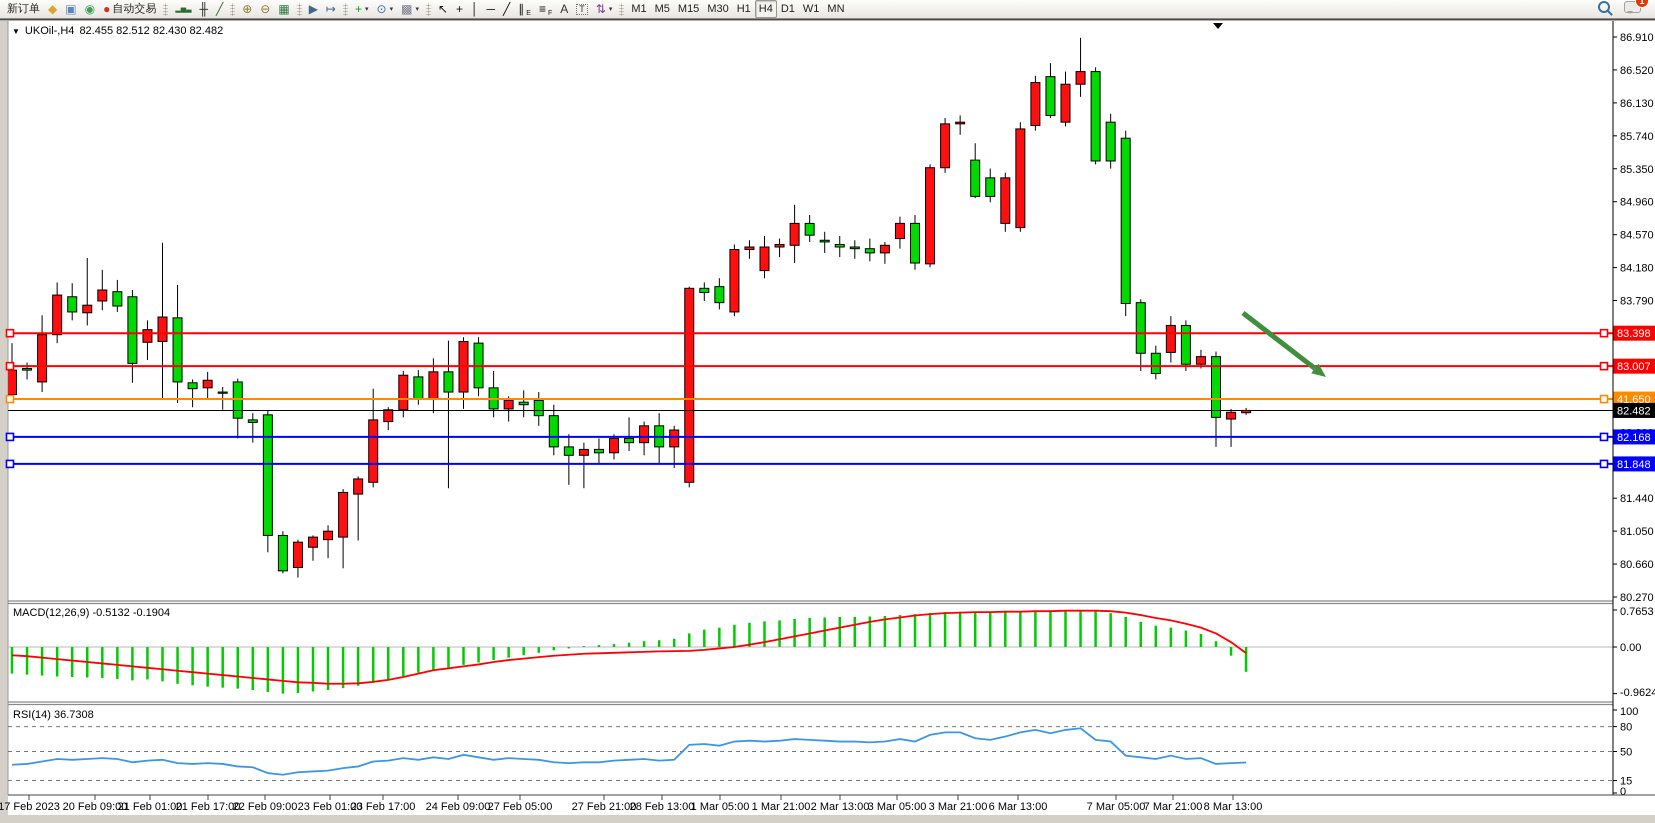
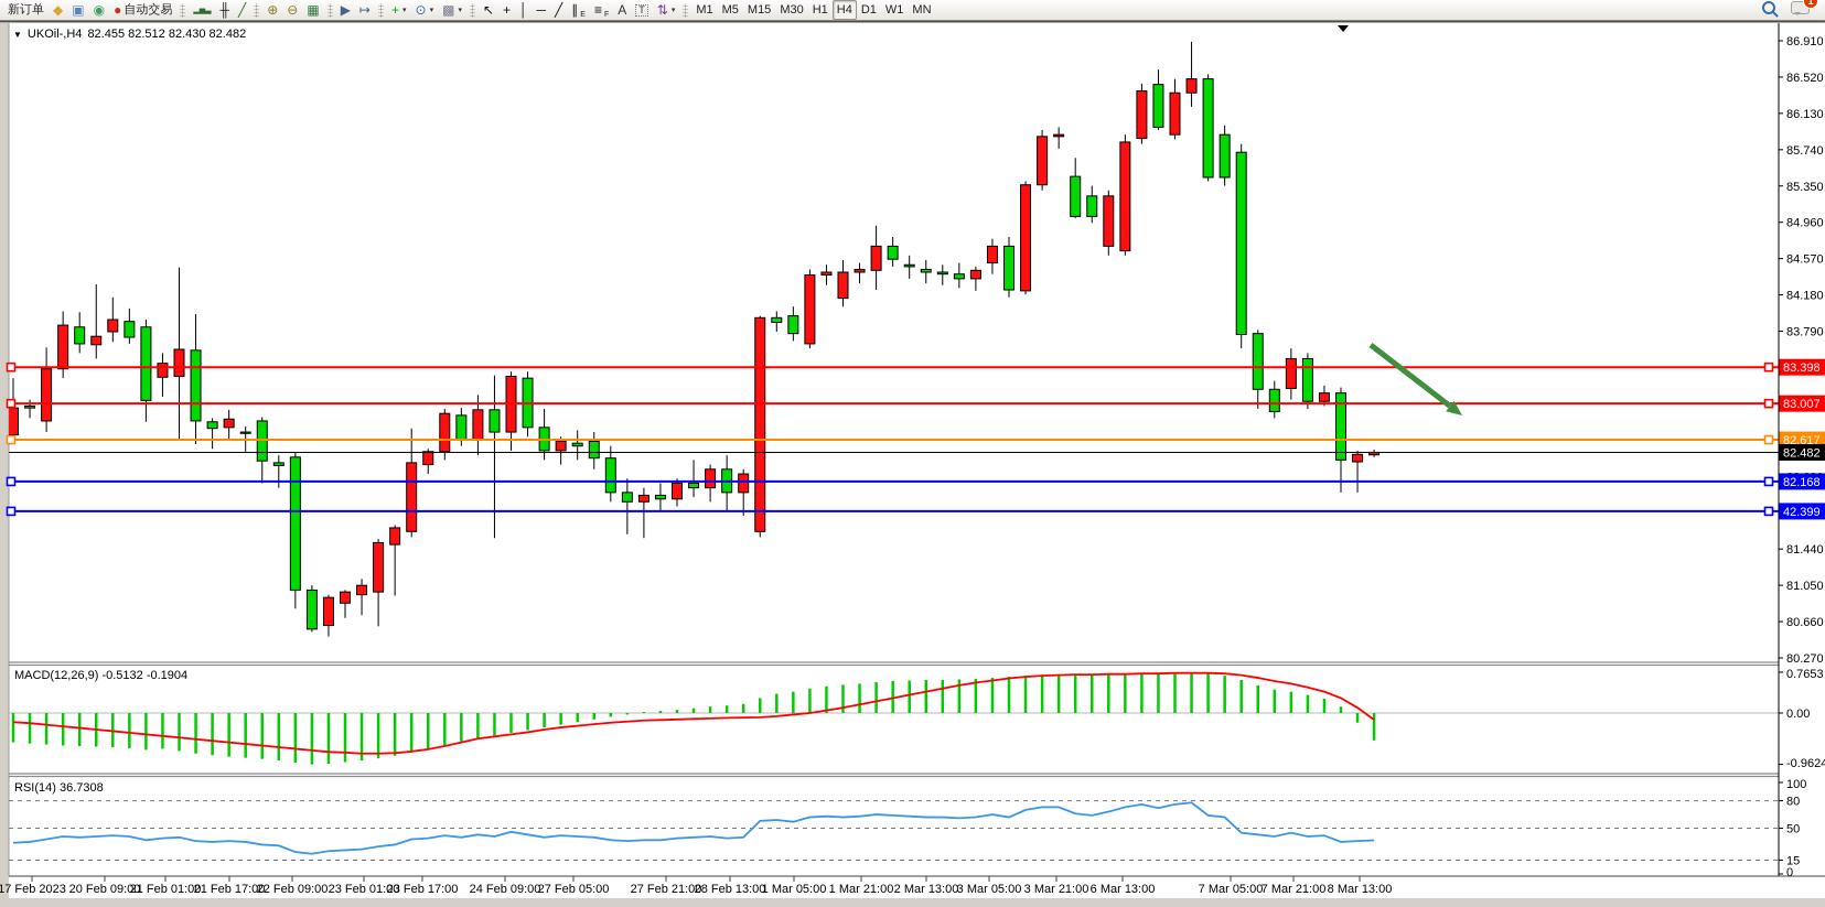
  86.910
  86.520
  86.130
  85.740
  85.350
  84.960
  84.570
  84.180
  83.790
  81.440
  81.050
  80.660
  80.270
  83.398
  83.007
- 41.650
+ 82.617
  82.168
- 81.848
+ 42.399
  82.482
  0.7653
  0.00
  -0.9624
  100
  80
  50
  15
  0
  17 Feb 2023
  20 Feb 09:00
  21 Feb 01:00
  21 Feb 17:00
  22 Feb 09:00
  23 Feb 01:00
  23 Feb 17:00
  24 Feb 09:00
  27 Feb 05:00
  27 Feb 21:00
  28 Feb 13:00
  1 Mar 05:00
  1 Mar 21:00
  2 Mar 13:00
  3 Mar 05:00
  3 Mar 21:00
  6 Mar 13:00
  7 Mar 05:00
  7 Mar 21:00
  8 Mar 13:00
  新订单
  ◆
  ▣
  ◉
  ●
  自动交易
  ╫
  ╱
  ⊕
  ⊖
  ▦
  ▶
  ↦
  +
  ⊙
  ▩
  ↖
  +
  │
  ─
  ╱
  ∥
  ≡
  A
  T
  ⇅
  M1
  M5
  M15
  M30
  H1
  H4
  D1
  W1
  MN
  1
  ▼
  UKOil-,H4
  82.455 82.512 82.430 82.482
  MACD(12,26,9) -0.5132 -0.1904
  RSI(14) 36.7308
